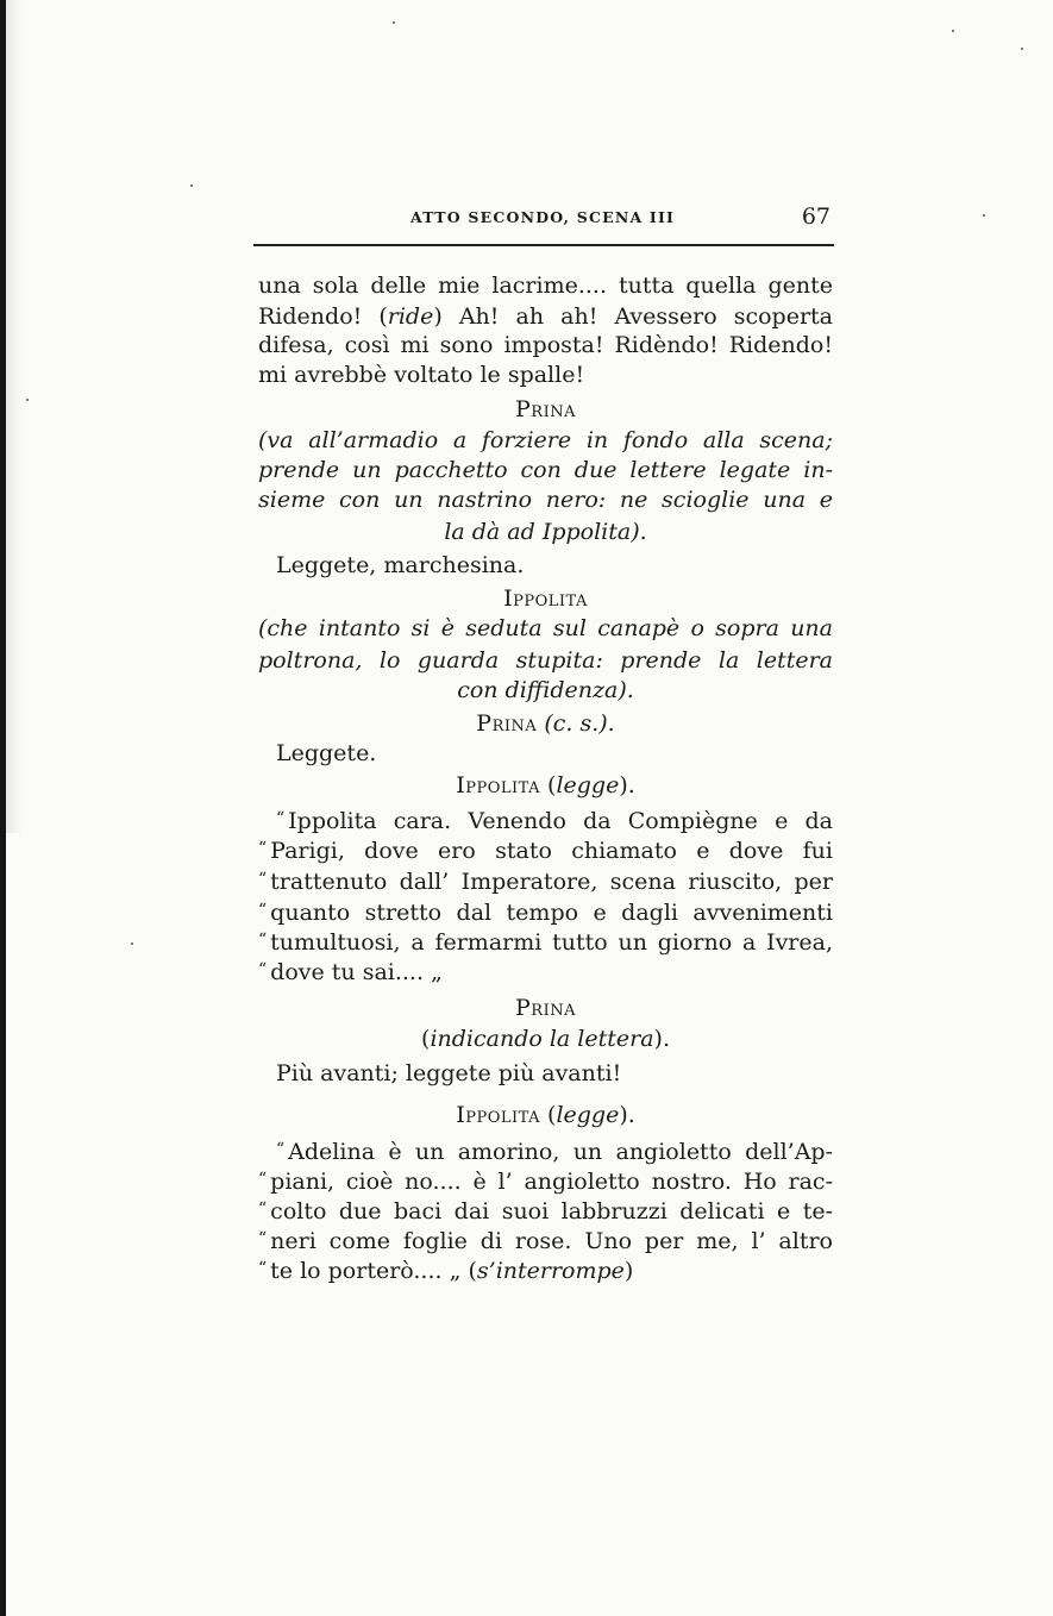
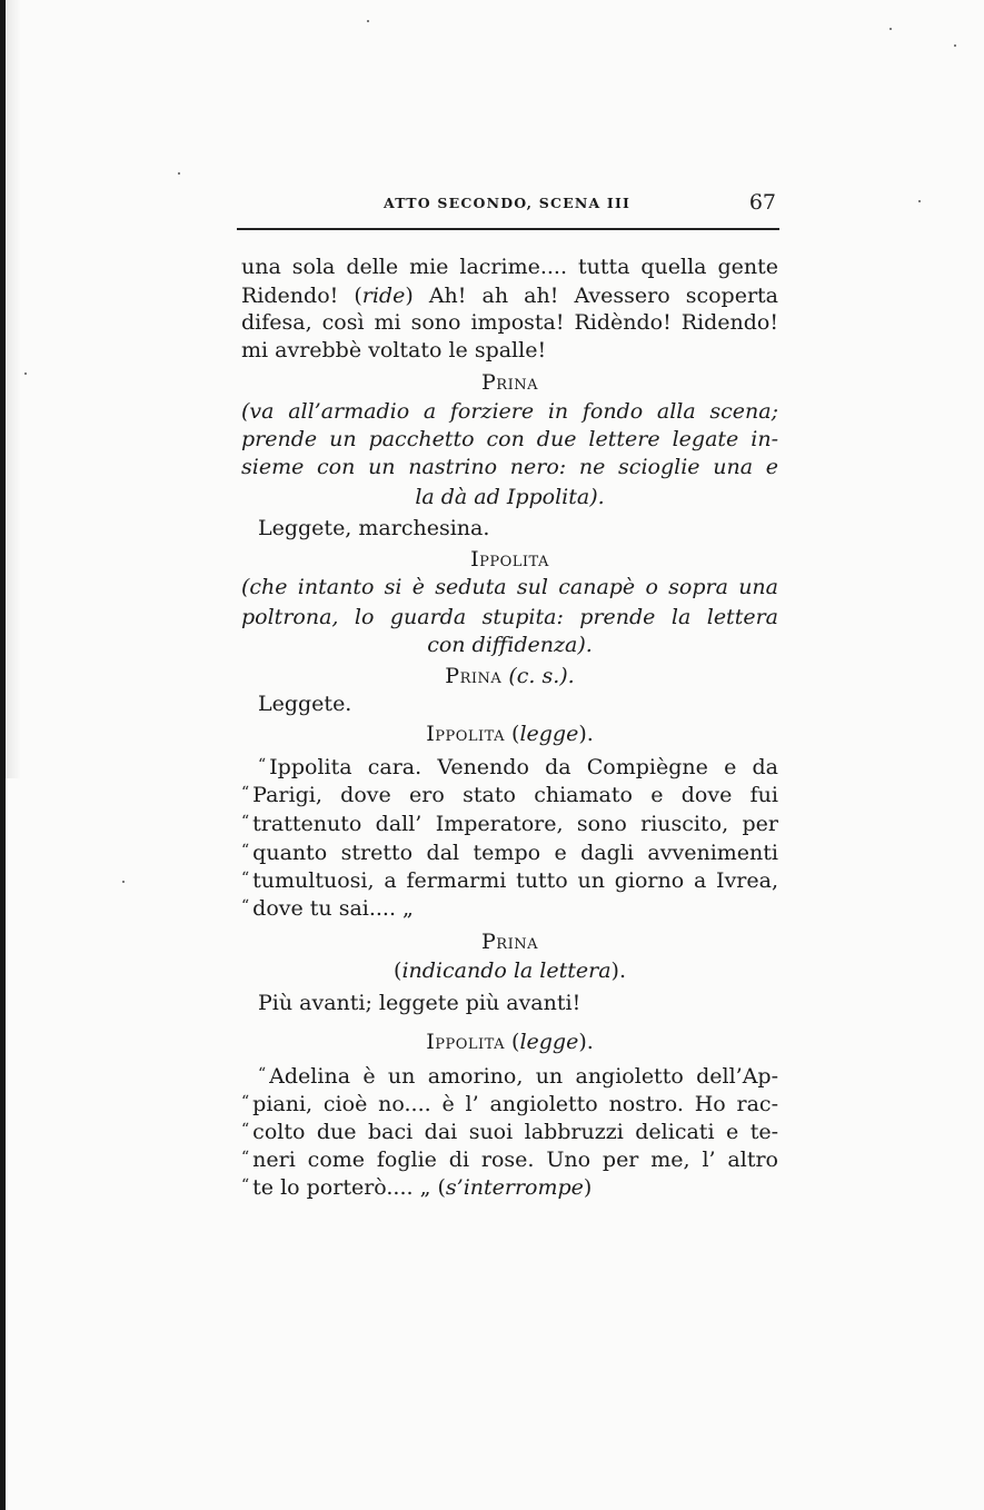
  ATTO SECONDO, SCENA III
  67
  una sola delle mie lacrime.... tutta quella gente
  Ridendo! (ride) Ah! ah ah! Avessero scoperta
  difesa, così mi sono imposta! Ridèndo! Ridendo!
  mi avrebbè voltato le spalle!
  Prina
  (va all’armadio a forziere in fondo alla scena;
  prende un pacchetto con due lettere legate in-
  sieme con un nastrino nero: ne scioglie una e
  la dà ad Ippolita).
  Leggete, marchesina.
  Ippolita
  (che intanto si è seduta sul canapè o sopra una
  poltrona, lo guarda stupita: prende la lettera
  con diffidenza).
  Prina (c. s.).
  Leggete.
  Ippolita (legge).
  “ Ippolita cara. Venendo da Compiègne e da
  “ Parigi, dove ero stato chiamato e dove fui
- “ trattenuto dall’ Imperatore, scena riuscito, per
+ “ trattenuto dall’ Imperatore, sono riuscito, per
  “ quanto stretto dal tempo e dagli avvenimenti
  “ tumultuosi, a fermarmi tutto un giorno a Ivrea,
  “ dove tu sai.... „
  Prina
  (indicando la lettera).
  Più avanti; leggete più avanti!
  Ippolita (legge).
  “ Adelina è un amorino, un angioletto dell’Ap-
  “ piani, cioè no.... è l’ angioletto nostro. Ho rac-
  “ colto due baci dai suoi labbruzzi delicati e te-
  “ neri come foglie di rose. Uno per me, l’ altro
  “ te lo porterò.... „ (s’interrompe)
